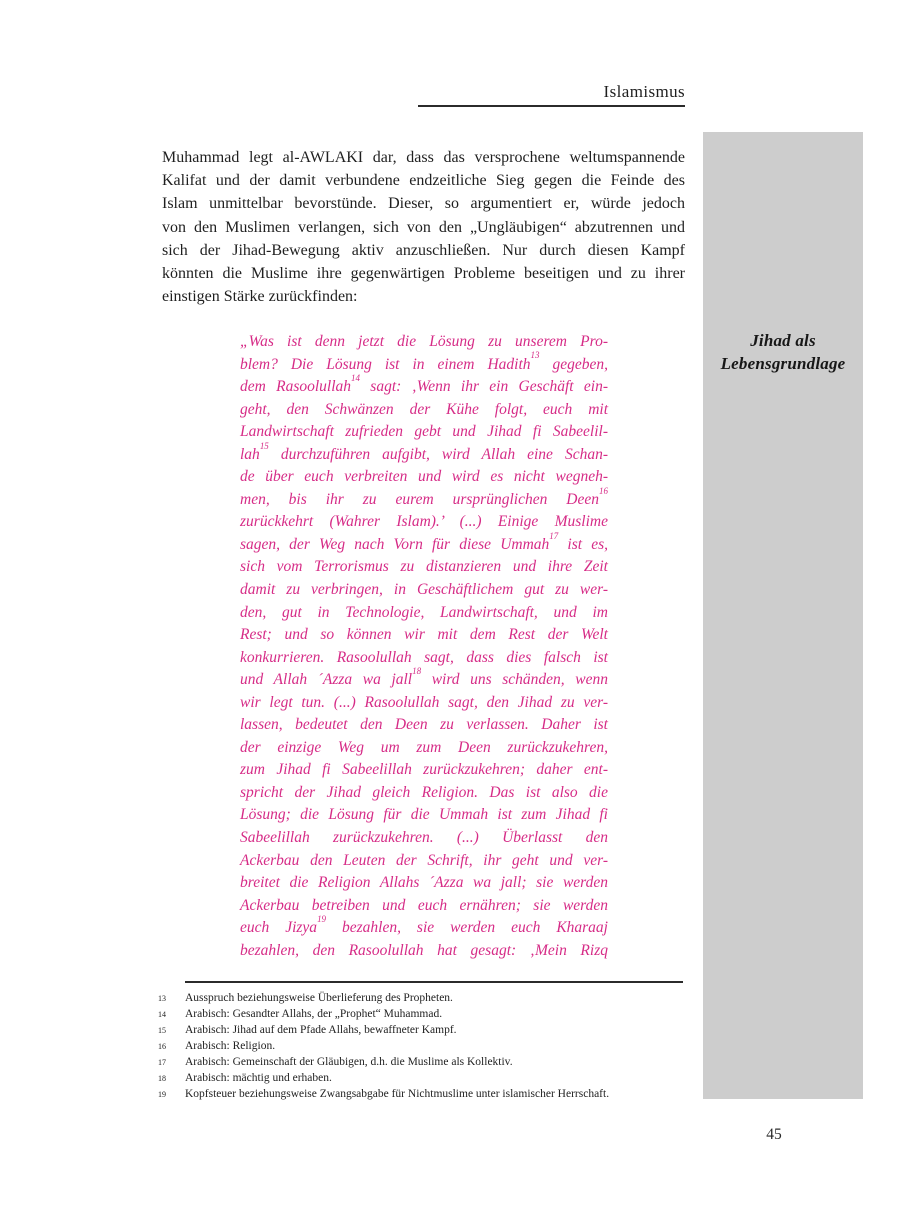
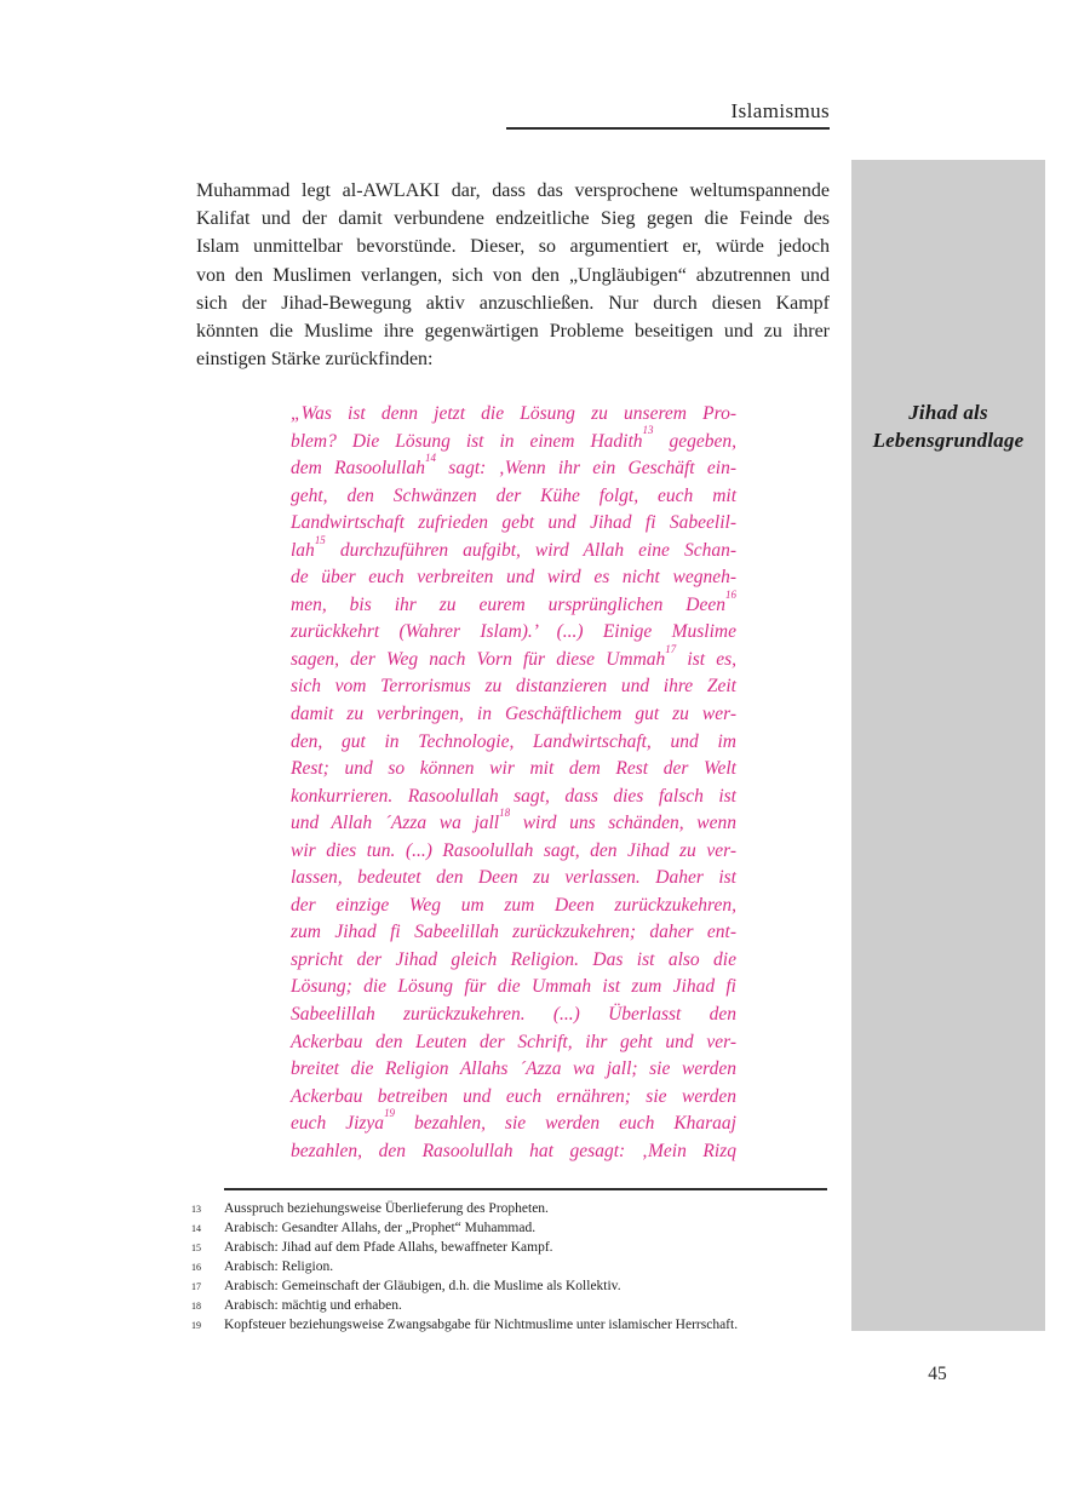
  Islamismus
  Jihad als
  Lebensgrundlage
  Muhammad legt al-AWLAKI dar, dass das versprochene weltumspannende
  Kalifat und der damit verbundene endzeitliche Sieg gegen die Feinde des
  Islam unmittelbar bevorstünde. Dieser, so argumentiert er, würde jedoch
  von den Muslimen verlangen, sich von den „Ungläubigen“ abzutrennen und
  sich der Jihad-Bewegung aktiv anzuschließen. Nur durch diesen Kampf
  könnten die Muslime ihre gegenwärtigen Probleme beseitigen und zu ihrer
  einstigen Stärke zurückfinden:
  „Was ist denn jetzt die Lösung zu unserem Pro-
  blem? Die Lösung ist in einem Hadith13 gegeben,
  dem Rasoolullah14 sagt: ‚Wenn ihr ein Geschäft ein-
  geht, den Schwänzen der Kühe folgt, euch mit
  Landwirtschaft zufrieden gebt und Jihad fi Sabeelil-
  lah15 durchzuführen aufgibt, wird Allah eine Schan-
  de über euch verbreiten und wird es nicht wegneh-
  men, bis ihr zu eurem ursprünglichen Deen16
  zurückkehrt (Wahrer Islam).’ (...) Einige Muslime
  sagen, der Weg nach Vorn für diese Ummah17 ist es,
  sich vom Terrorismus zu distanzieren und ihre Zeit
  damit zu verbringen, in Geschäftlichem gut zu wer-
  den, gut in Technologie, Landwirtschaft, und im
  Rest; und so können wir mit dem Rest der Welt
  konkurrieren. Rasoolullah sagt, dass dies falsch ist
  und Allah ´Azza wa jall18 wird uns schänden, wenn
- wir legt tun. (...) Rasoolullah sagt, den Jihad zu ver-
+ wir dies tun. (...) Rasoolullah sagt, den Jihad zu ver-
  lassen, bedeutet den Deen zu verlassen. Daher ist
  der einzige Weg um zum Deen zurückzukehren,
  zum Jihad fi Sabeelillah zurückzukehren; daher ent-
  spricht der Jihad gleich Religion. Das ist also die
  Lösung; die Lösung für die Ummah ist zum Jihad fi
  Sabeelillah zurückzukehren. (...) Überlasst den
  Ackerbau den Leuten der Schrift, ihr geht und ver-
  breitet die Religion Allahs ´Azza wa jall; sie werden
  Ackerbau betreiben und euch ernähren; sie werden
  euch Jizya19 bezahlen, sie werden euch Kharaaj
  bezahlen, den Rasoolullah hat gesagt: ‚Mein Rizq
  13
  Ausspruch beziehungsweise Überlieferung des Propheten.
  14
  Arabisch: Gesandter Allahs, der „Prophet“ Muhammad.
  15
  Arabisch: Jihad auf dem Pfade Allahs, bewaffneter Kampf.
  16
  Arabisch: Religion.
  17
  Arabisch: Gemeinschaft der Gläubigen, d.h. die Muslime als Kollektiv.
  18
  Arabisch: mächtig und erhaben.
  19
  Kopfsteuer beziehungsweise Zwangsabgabe für Nichtmuslime unter islamischer Herrschaft.
  45
